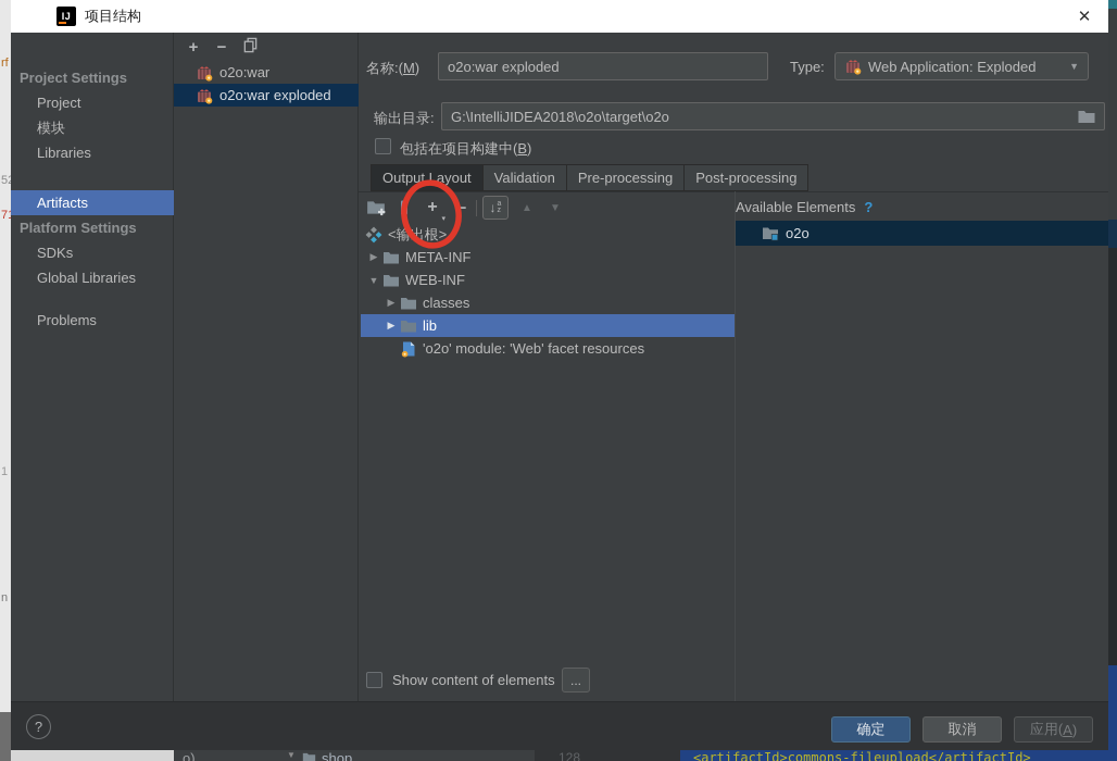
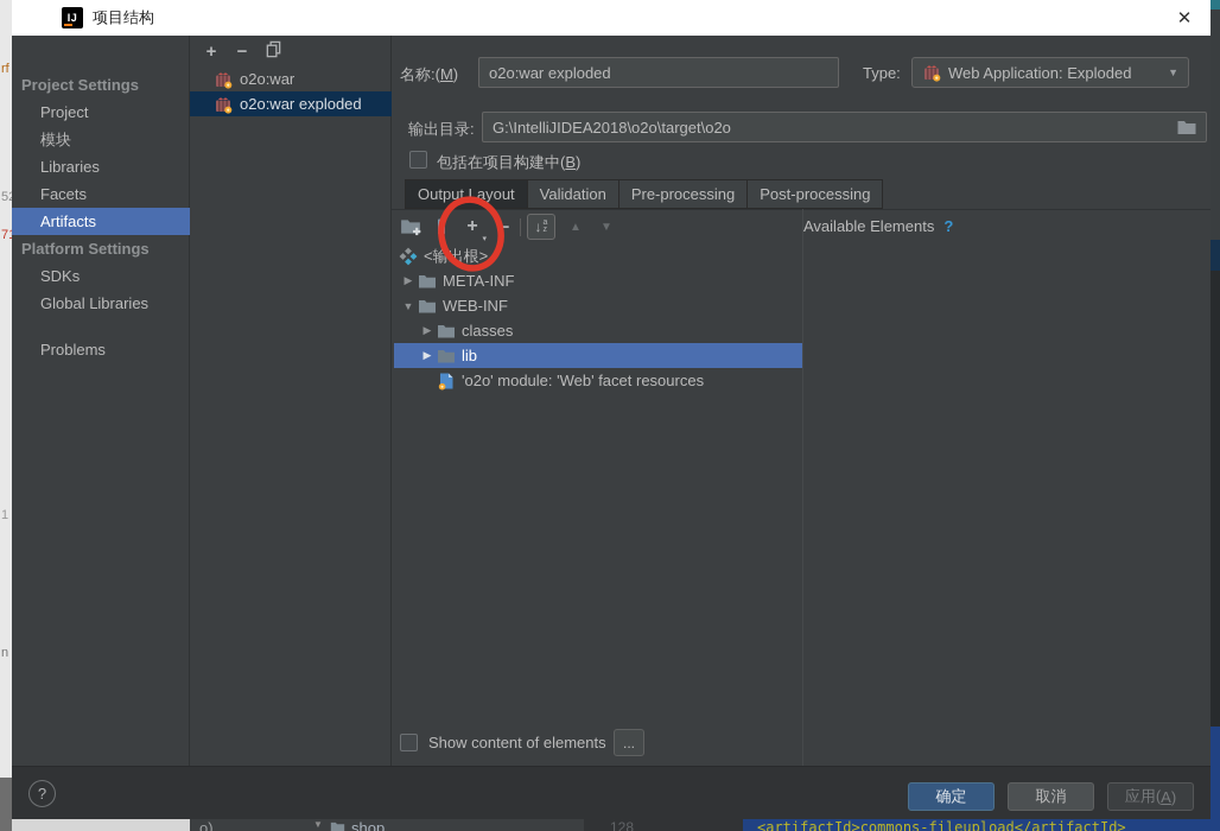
  rf
  1
  n
  o)
  ▼
  shop
  128
  <artifactId>commons-fileupload</artifactId>
  IJ
  项目结构
  ✕
  Project Settings
  Project
  模块
  Libraries
+ Facets
  Artifacts
  Platform Settings
  SDKs
  Global Libraries
  Problems
  +
  −
  o2o:war
  o2o:war exploded
  名称:(M)
  o2o:war exploded
  Type:
  Web Application: Exploded
  ▼
  输出目录:
  G:\IntelliJIDEA2018\o2o\target\o2o
  包括在项目构建中(B)
  Output Layout
  Validation
  Pre-processing
  Post-processing
  +
  −
  ↓
  ▲
  ▼
  Available Elements
  ?
  <输出根>
  ▶
  META-INF
  ▼
  WEB-INF
  ▶
  classes
  ▶
  lib
  'o2o' module: 'Web' facet resources
- o2o
  Show content of elements
  ...
  ?
  确定
  取消
  应用(
  A
  )
